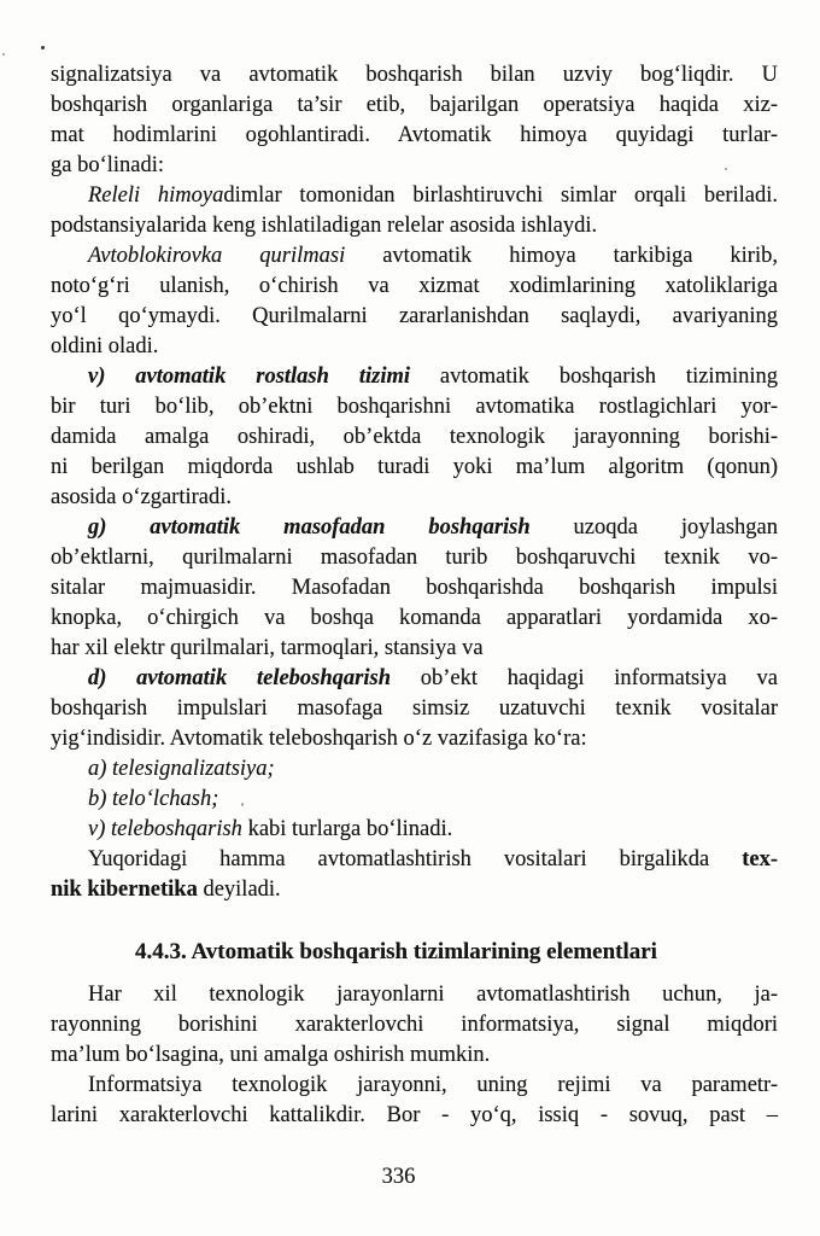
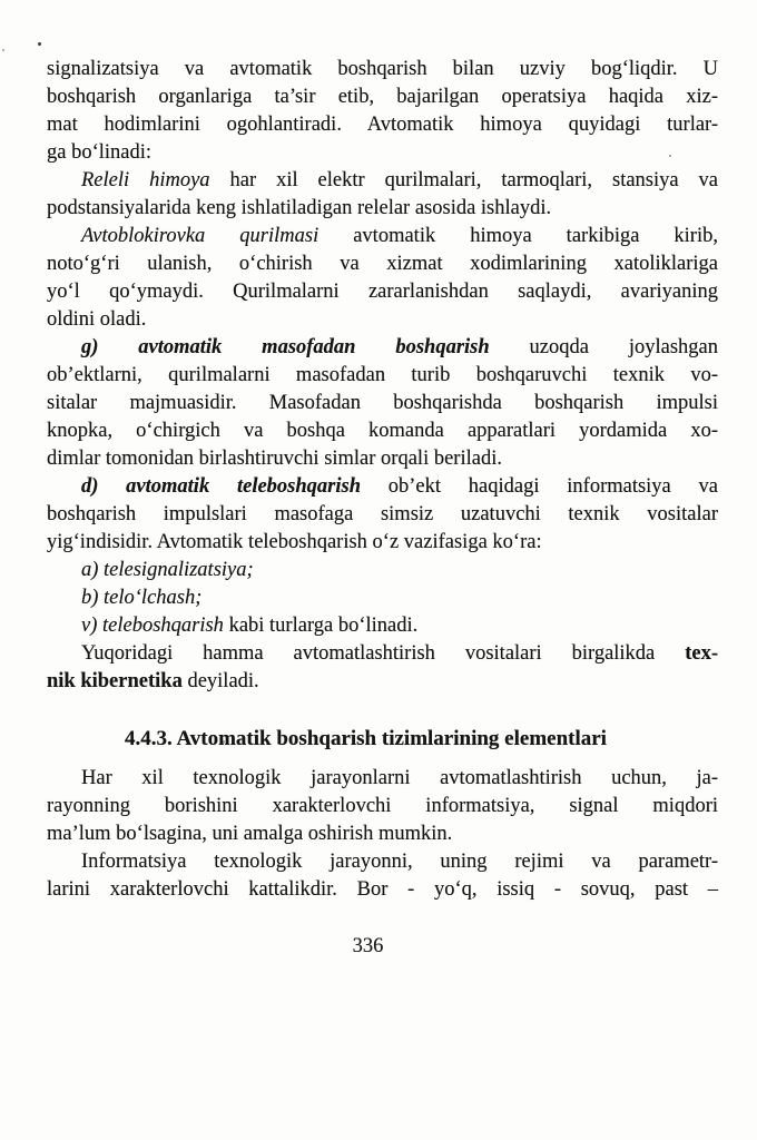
  signalizatsiya va avtomatik boshqarish bilan uzviy bog‘liqdir. U
  boshqarish organlariga ta’sir etib, bajarilgan operatsiya haqida xiz-
  mat hodimlarini ogohlantiradi. Avtomatik himoya quyidagi turlar-
  ga bo‘linadi:
- Releli himoyadimlar tomonidan birlashtiruvchi simlar orqali beriladi.
+ Releli himoya har xil elektr qurilmalari, tarmoqlari, stansiya va
  podstansiyalarida keng ishlatiladigan relelar asosida ishlaydi.
  Avtoblokirovka qurilmasi avtomatik himoya tarkibiga kirib,
  noto‘g‘ri ulanish, o‘chirish va xizmat xodimlarining xatoliklariga
  yo‘l qo‘ymaydi. Qurilmalarni zararlanishdan saqlaydi, avariyaning
  oldini oladi.
- v) avtomatik rostlash tizimi avtomatik boshqarish tizimining
- bir turi bo‘lib, ob’ektni boshqarishni avtomatika rostlagichlari yor-
- damida amalga oshiradi, ob’ektda texnologik jarayonning borishi-
- ni berilgan miqdorda ushlab turadi yoki ma’lum algoritm (qonun)
- asosida o‘zgartiradi.
  g) avtomatik masofadan boshqarish uzoqda joylashgan
  ob’ektlarni, qurilmalarni masofadan turib boshqaruvchi texnik vo-
  sitalar majmuasidir. Masofadan boshqarishda boshqarish impulsi
  knopka, o‘chirgich va boshqa komanda apparatlari yordamida xo-
- har xil elektr qurilmalari, tarmoqlari, stansiya va
+ dimlar tomonidan birlashtiruvchi simlar orqali beriladi.
  d) avtomatik teleboshqarish ob’ekt haqidagi informatsiya va
  boshqarish impulslari masofaga simsiz uzatuvchi texnik vositalar
  yig‘indisidir. Avtomatik teleboshqarish o‘z vazifasiga ko‘ra:
  a) telesignalizatsiya;
  b) telo‘lchash;
  v) teleboshqarish kabi turlarga bo‘linadi.
  Yuqoridagi hamma avtomatlashtirish vositalari birgalikda tex-
  nik kibernetika deyiladi.
  4.4.3. Avtomatik boshqarish tizimlarining elementlari
  Har xil texnologik jarayonlarni avtomatlashtirish uchun, ja-
  rayonning borishini xarakterlovchi informatsiya, signal miqdori
  ma’lum bo‘lsagina, uni amalga oshirish mumkin.
  Informatsiya texnologik jarayonni, uning rejimi va parametr-
  larini xarakterlovchi kattalikdir. Bor - yo‘q, issiq - sovuq, past –
  336
